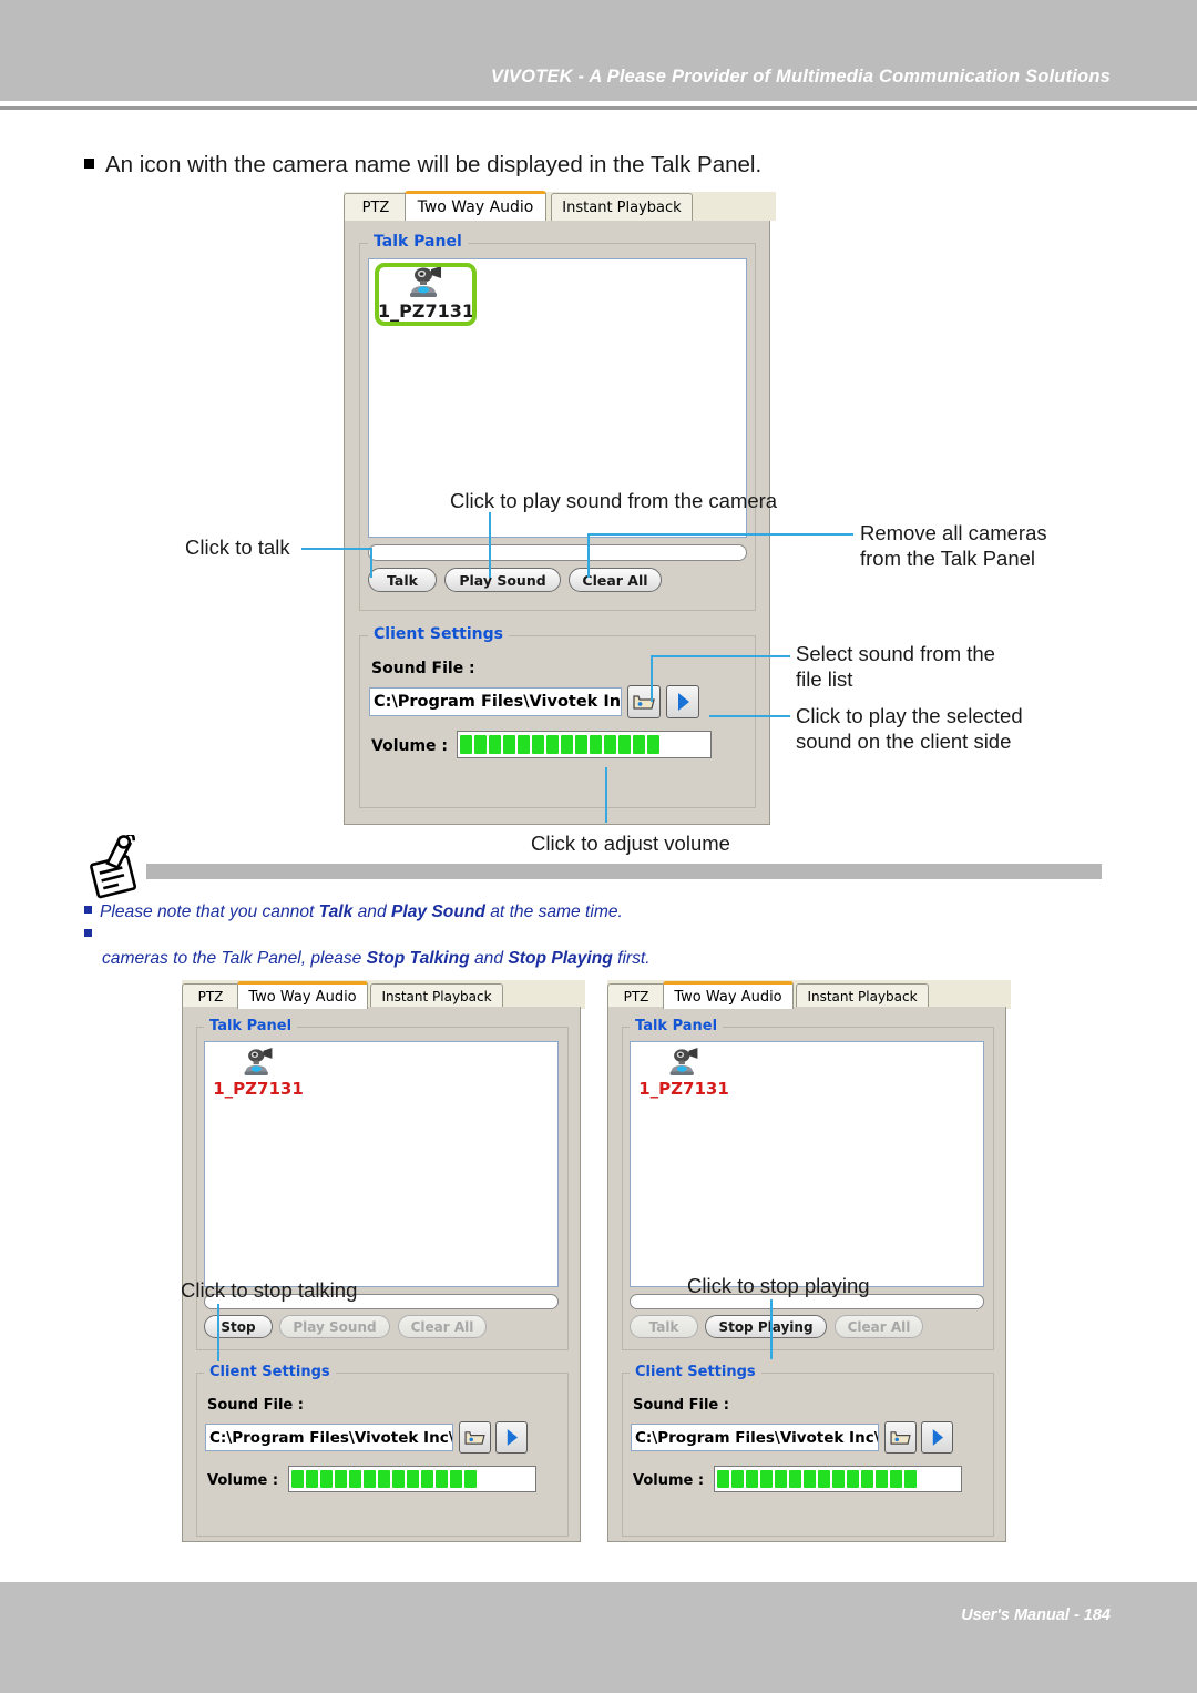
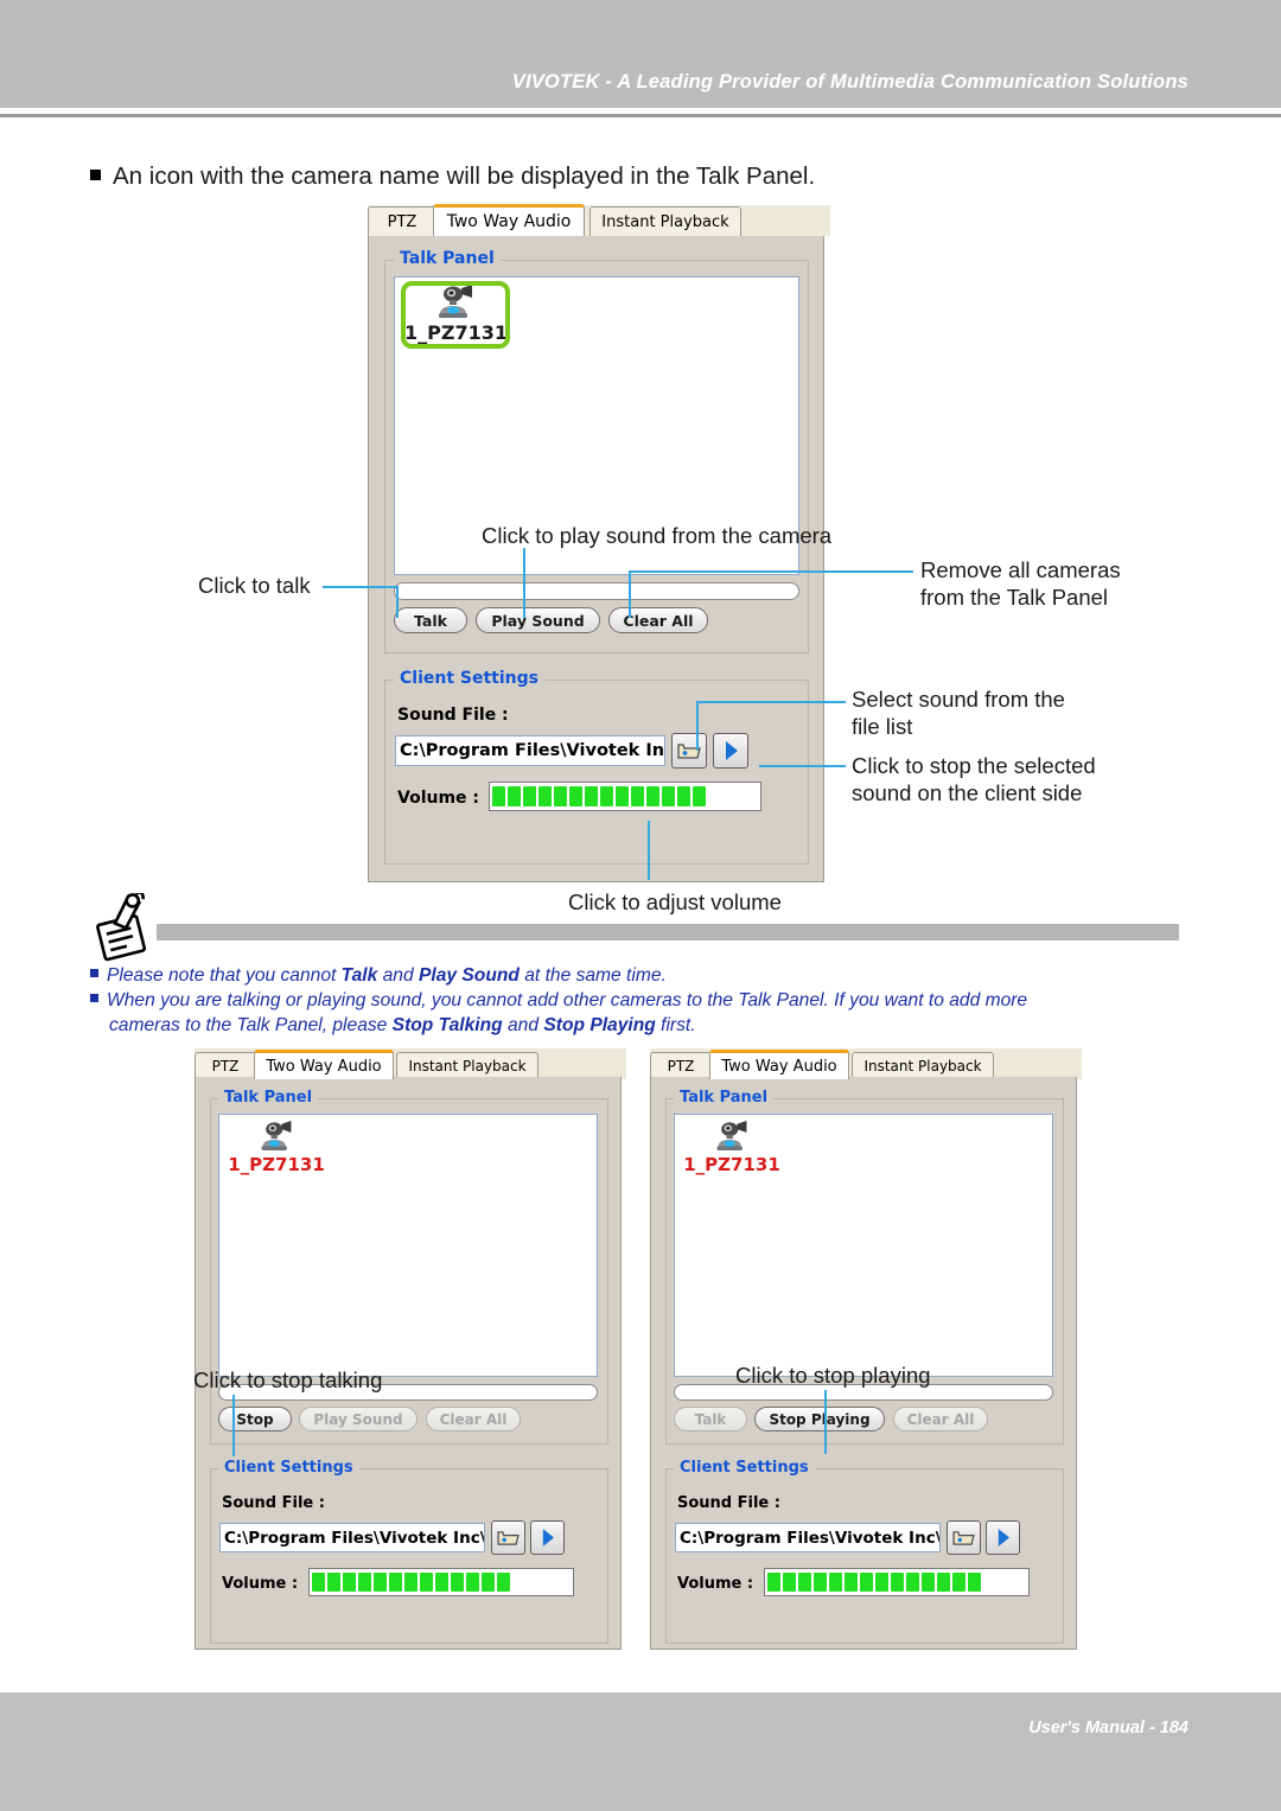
- VIVOTEK - A Please Provider of Multimedia Communication Solutions
+ VIVOTEK - A Leading Provider of Multimedia Communication Solutions
  An icon with the camera name will be displayed in the Talk Panel.
  PTZ
  Two Way Audio
  Instant Playback
  Talk Panel
  1_PZ7131
  Talk
  Play Sound
  Clear All
  Client Settings
  Sound File :
  C:\Program Files\Vivotek In
  Volume :
  Click to talk
  Click to play sound from the camera
  Remove all cameras
  from the Talk Panel
  Select sound from the
  file list
- Click to play the selected
+ Click to stop the selected
  sound on the client side
  Click to adjust volume
  Please note that you cannot Talk and Play Sound at the same time.
+ When you are talking or playing sound, you cannot add other cameras to the Talk Panel. If you want to add more
  cameras to the Talk Panel, please Stop Talking and Stop Playing first.
  PTZ
  Two Way Audio
  Instant Playback
  Talk Panel
  1_PZ7131
  Stop
  Play Sound
  Clear All
  Client Settings
  Sound File :
  C:\Program Files\Vivotek Inc\
  Volume :
  Click to stop talking
  PTZ
  Two Way Audio
  Instant Playback
  Talk Panel
  1_PZ7131
  Talk
  Stop Paying
  Clear All
  Client Settings
  Sound File :
  C:\Program Files\Vivotek Inc\
  Volume :
  Click to stop playing
  User's Manual - 184
